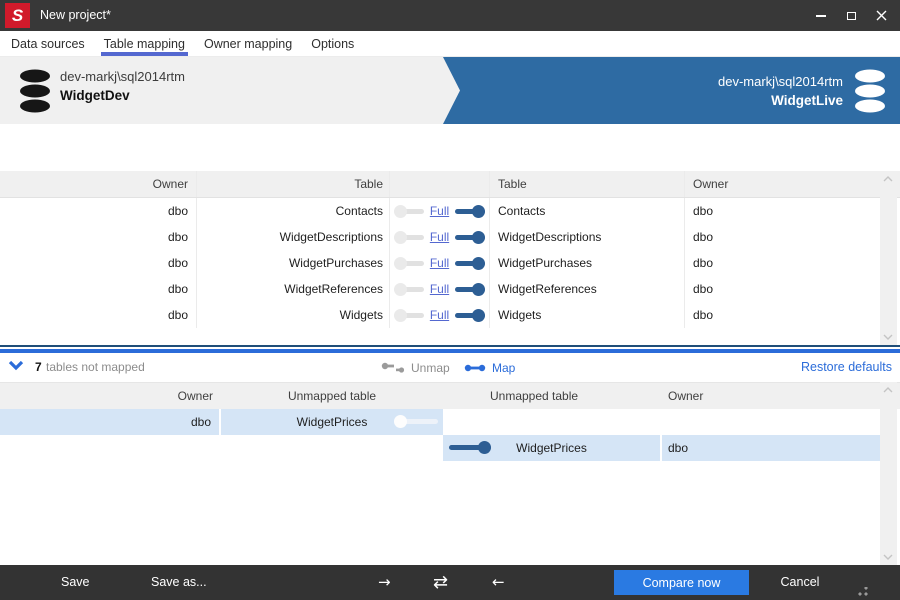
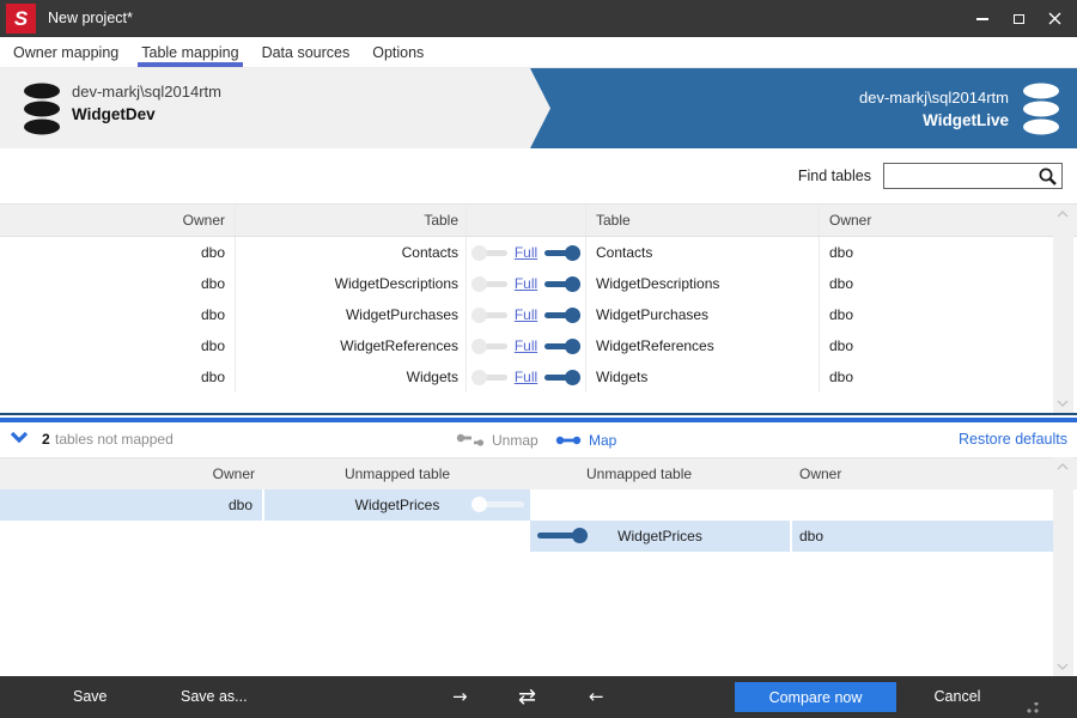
  S
  New project*
- Data sources
+ Owner mapping
  Table mapping
- Owner mapping
+ Data sources
  Options
  dev-markj\sql2014rtm
  WidgetDev
  dev-markj\sql2014rtm
  WidgetLive
+ Find tables
  Owner
  Table
  Table
  Owner
  dbo
  Contacts
  Full
  Contacts
  dbo
  dbo
  WidgetDescriptions
  Full
  WidgetDescriptions
  dbo
  dbo
  WidgetPurchases
  Full
  WidgetPurchases
  dbo
  dbo
  WidgetReferences
  Full
  WidgetReferences
  dbo
  dbo
  Widgets
  Full
  Widgets
  dbo
- 7
+ 2
  tables not mapped
  Unmap
  Map
  Restore defaults
  Owner
  Unmapped table
  Unmapped table
  Owner
  dbo
  WidgetPrices
  WidgetPrices
  dbo
  Save
  Save as...
  →
  ⇄
  ←
  Compare now
  Cancel
